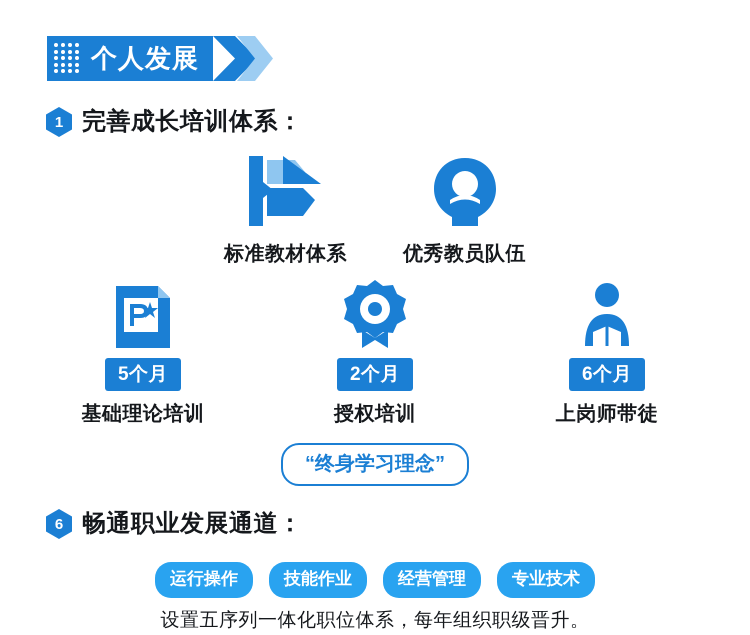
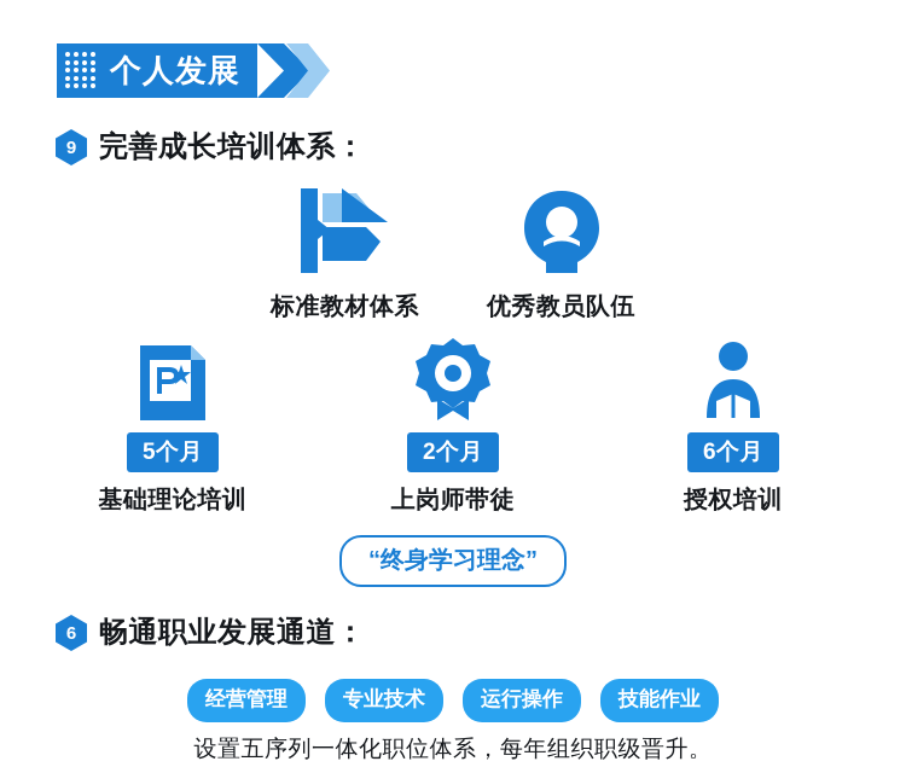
  个人发展
- 1
+ 9
  完善成长培训体系：
  标准教材体系
  优秀教员队伍
  5个月
  基础理论培训
  2个月
- 授权培训
+ 上岗师带徒
  6个月
- 上岗师带徒
+ 授权培训
  “终身学习理念”
  6
  畅通职业发展通道：
- 运行操作
+ 经营管理
- 技能作业
+ 专业技术
- 经营管理
+ 运行操作
- 专业技术
+ 技能作业
  设置五序列一体化职位体系，每年组织职级晋升。
